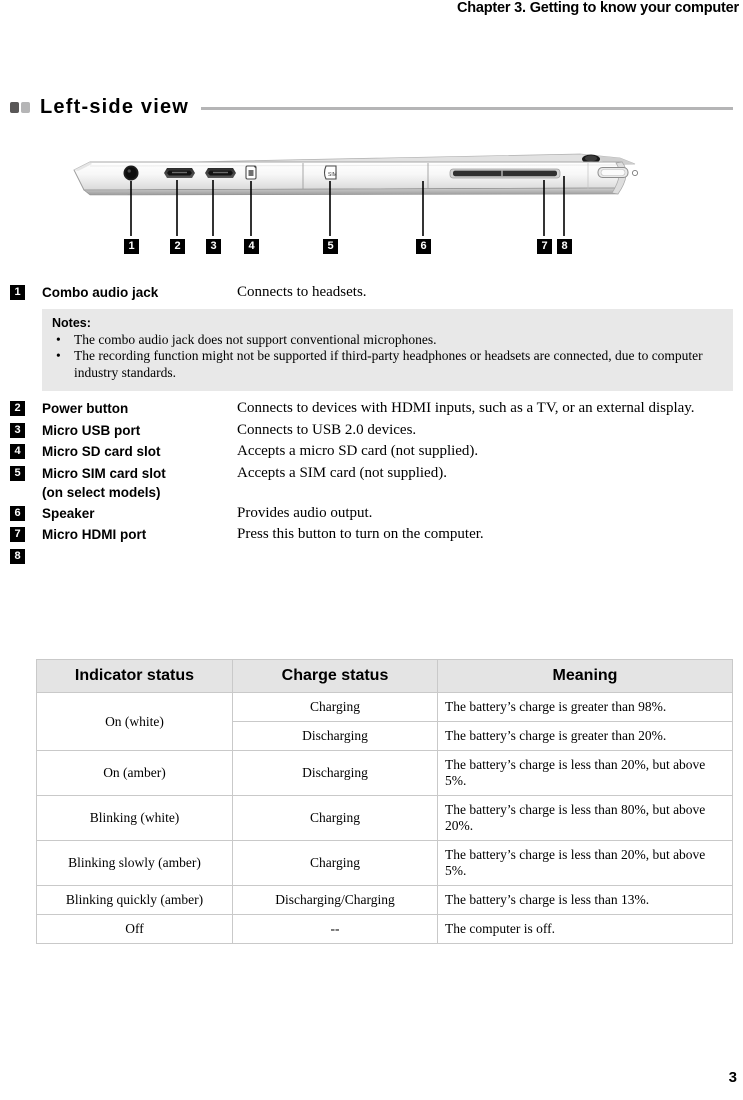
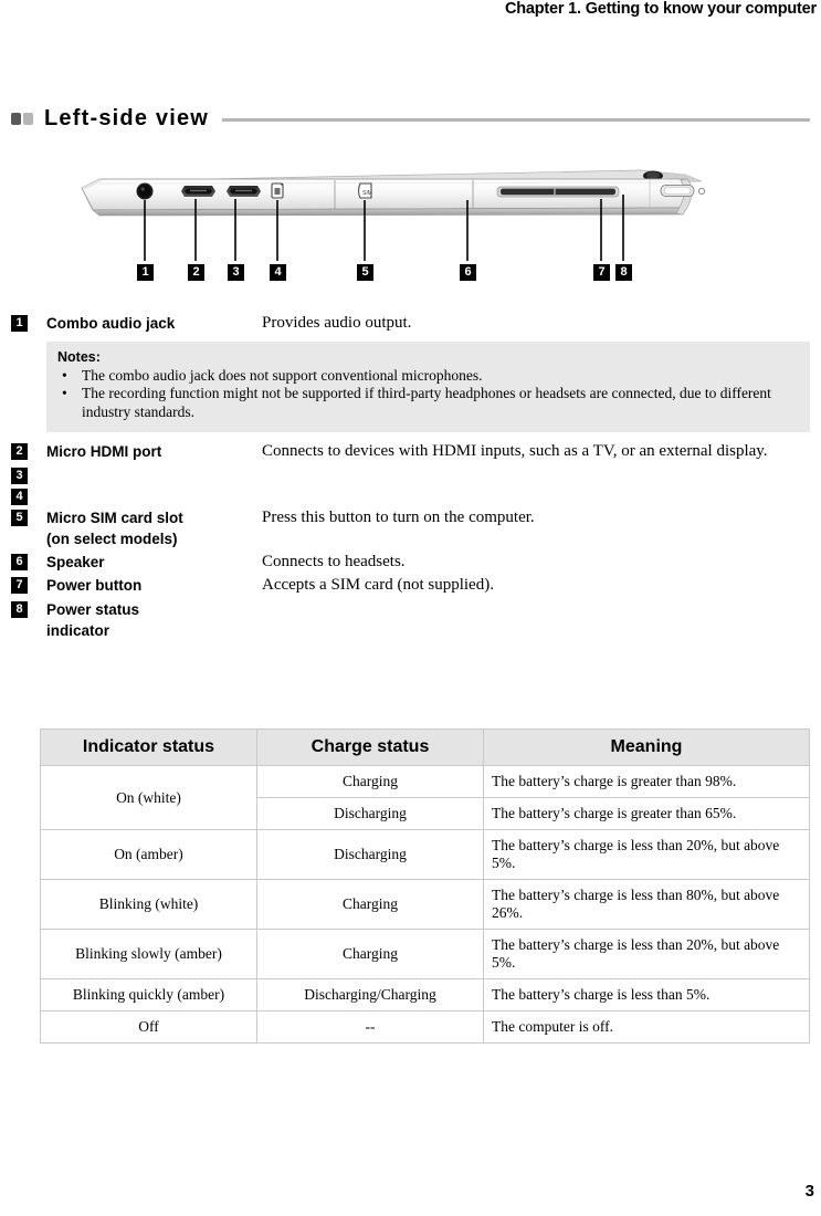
- Chapter 3. Getting to know your computer
+ Chapter 1. Getting to know your computer
  Left-side view
  1
  2
  3
  4
  5
  6
  7
  8
  1
  Combo audio jack
- Connects to headsets.
+ Provides audio output.
  Notes:
  •
  The combo audio jack does not support conventional microphones.
  •
- The recording function might not be supported if third-party headphones or headsets are connected, due to computer industry standards.
+ The recording function might not be supported if third-party headphones or headsets are connected, due to different industry standards.
  2
- Power button
+ Micro HDMI port
  Connects to devices with HDMI inputs, such as a TV, or an external display.
  3
- Micro USB port
- Connects to USB 2.0 devices.
  4
- Micro SD card slot
- Accepts a micro SD card (not supplied).
  5
  Micro SIM card slot
  (on select models)
- Accepts a SIM card (not supplied).
+ Press this button to turn on the computer.
  6
  Speaker
- Provides audio output.
+ Connects to headsets.
  7
- Micro HDMI port
+ Power button
- Press this button to turn on the computer.
+ Accepts a SIM card (not supplied).
  8
+ Power status
+ indicator
  Indicator status	Charge status	Meaning
  On (white)	Charging	The battery’s charge is greater than 98%.
- Discharging	The battery’s charge is greater than 20%.
+ Discharging	The battery’s charge is greater than 65%.
  On (amber)	Discharging	The battery’s charge is less than 20%, but above 5%.
- Blinking (white)	Charging	The battery’s charge is less than 80%, but above 20%.
+ Blinking (white)	Charging	The battery’s charge is less than 80%, but above 26%.
  Blinking slowly (amber)	Charging	The battery’s charge is less than 20%, but above 5%.
- Blinking quickly (amber)	Discharging/Charging	The battery’s charge is less than 13%.
+ Blinking quickly (amber)	Discharging/Charging	The battery’s charge is less than 5%.
  Off	--	The computer is off.
  3
